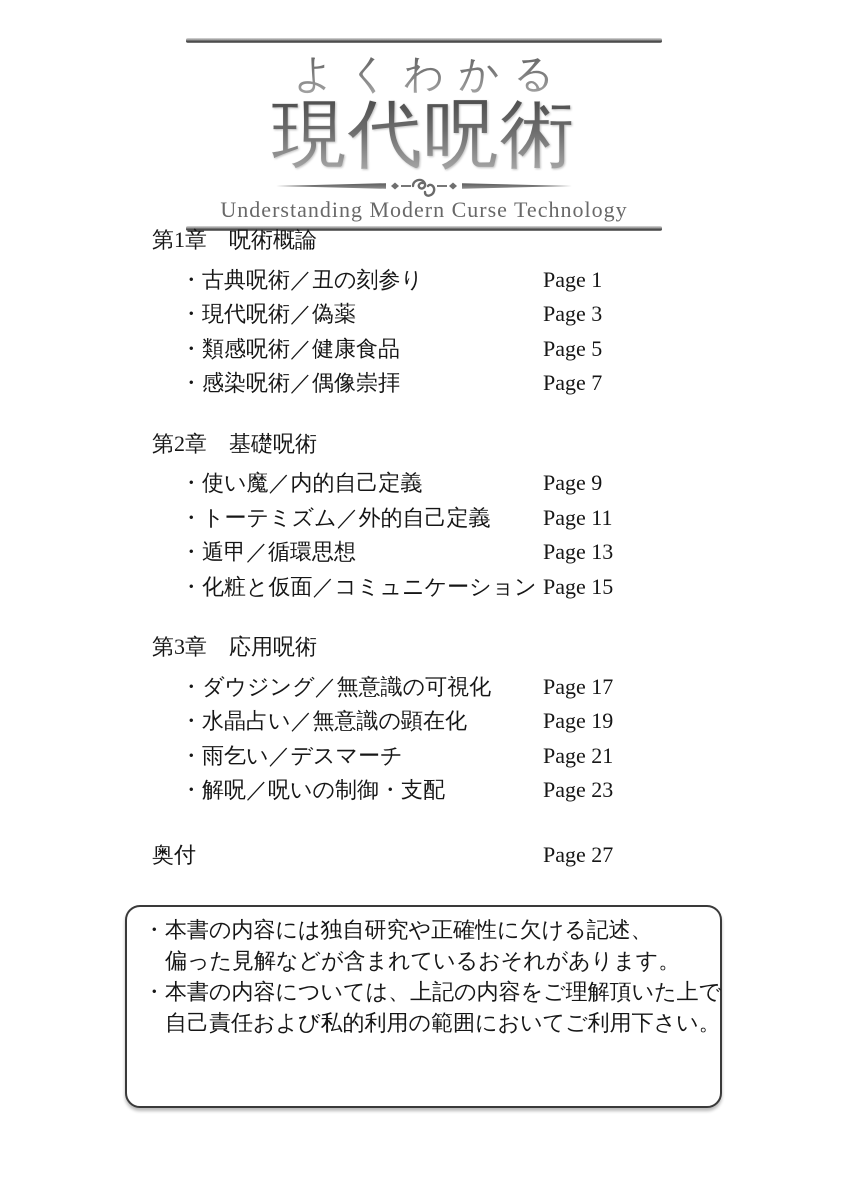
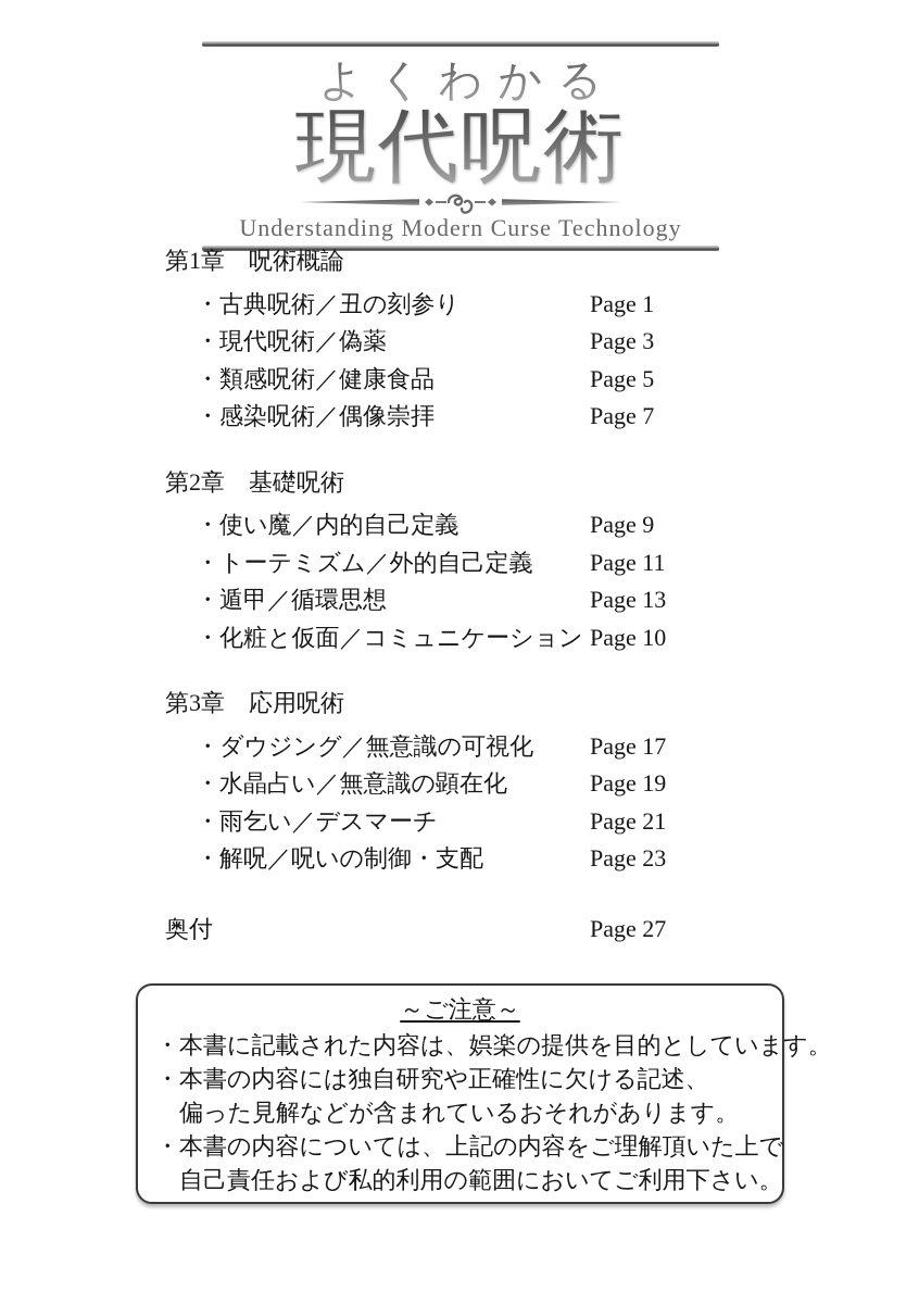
  よくわかる
  現代呪術
  Understanding Modern Curse Technology
  第1章 呪術概論
  ・古典呪術／丑の刻参り
  Page 1
  ・現代呪術／偽薬
  Page 3
  ・類感呪術／健康食品
  Page 5
  ・感染呪術／偶像崇拝
  Page 7
  第2章 基礎呪術
  ・使い魔／内的自己定義
  Page 9
  ・トーテミズム／外的自己定義
  Page 11
  ・遁甲／循環思想
  Page 13
  ・化粧と仮面／コミュニケーション
- Page 15
+ Page 10
  第3章 応用呪術
  ・ダウジング／無意識の可視化
  Page 17
  ・水晶占い／無意識の顕在化
  Page 19
  ・雨乞い／デスマーチ
  Page 21
  ・解呪／呪いの制御・支配
  Page 23
  奥付
  Page 27
+ ～ご注意～
+ ・本書に記載された内容は、娯楽の提供を目的としています。
  ・本書の内容には独自研究や正確性に欠ける記述、
  偏った見解などが含まれているおそれがあります。
  ・本書の内容については、上記の内容をご理解頂いた上で
  自己責任および私的利用の範囲においてご利用下さい。
